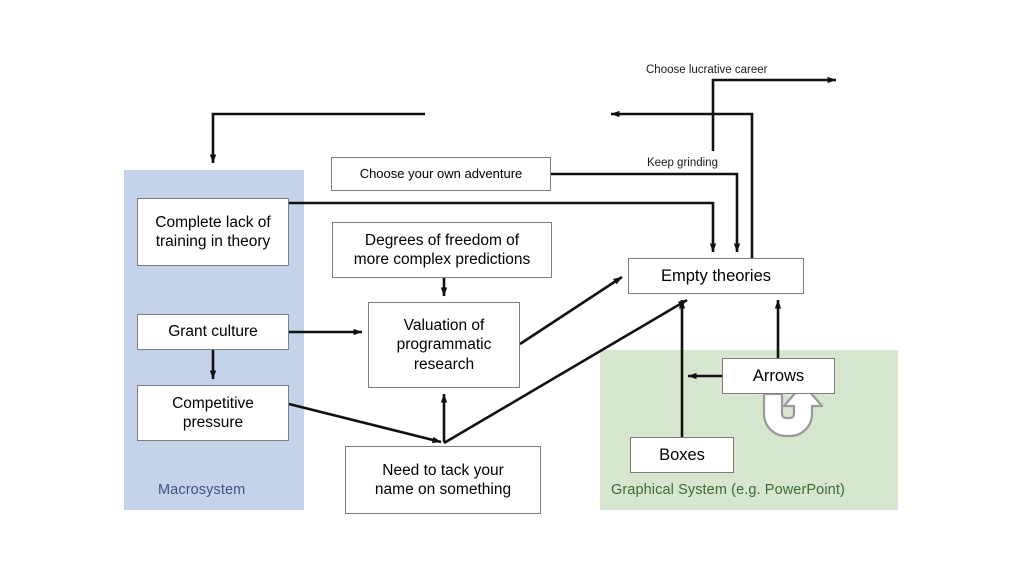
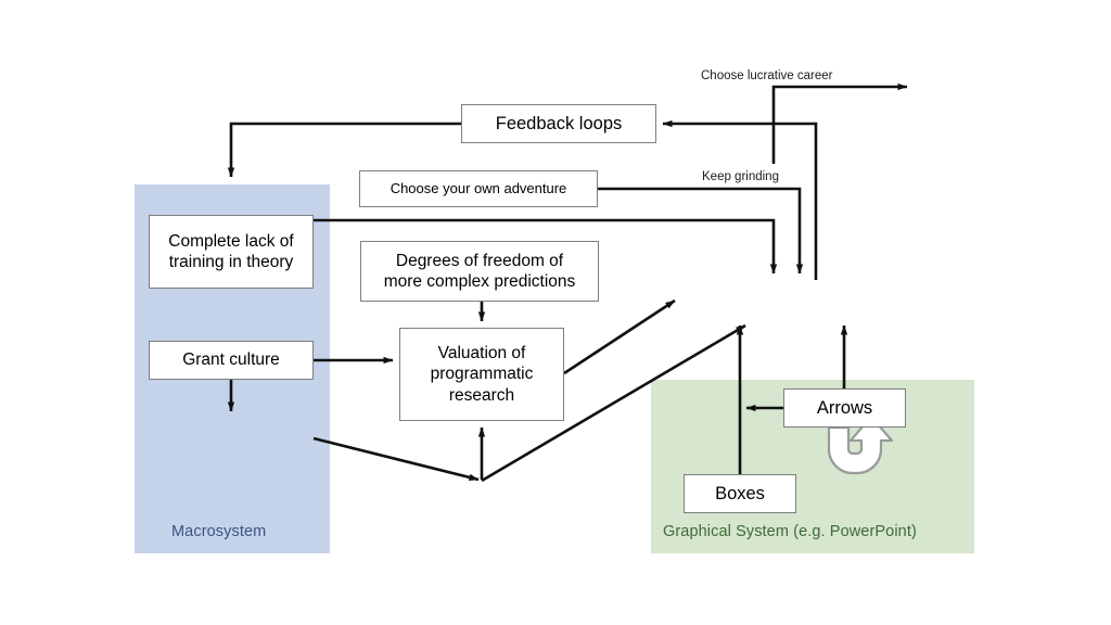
  Macrosystem
  Graphical System (e.g. PowerPoint)
  Choose lucrative career
  Keep grinding
+ Feedback loops
  Choose your own adventure
  Complete lack of
  training in theory
  Degrees of freedom of
  more complex predictions
  Grant culture
  Valuation of
  programmatic
  research
- Competitive
- pressure
- Need to tack your
- name on something
- Empty theories
  Arrows
  Boxes
